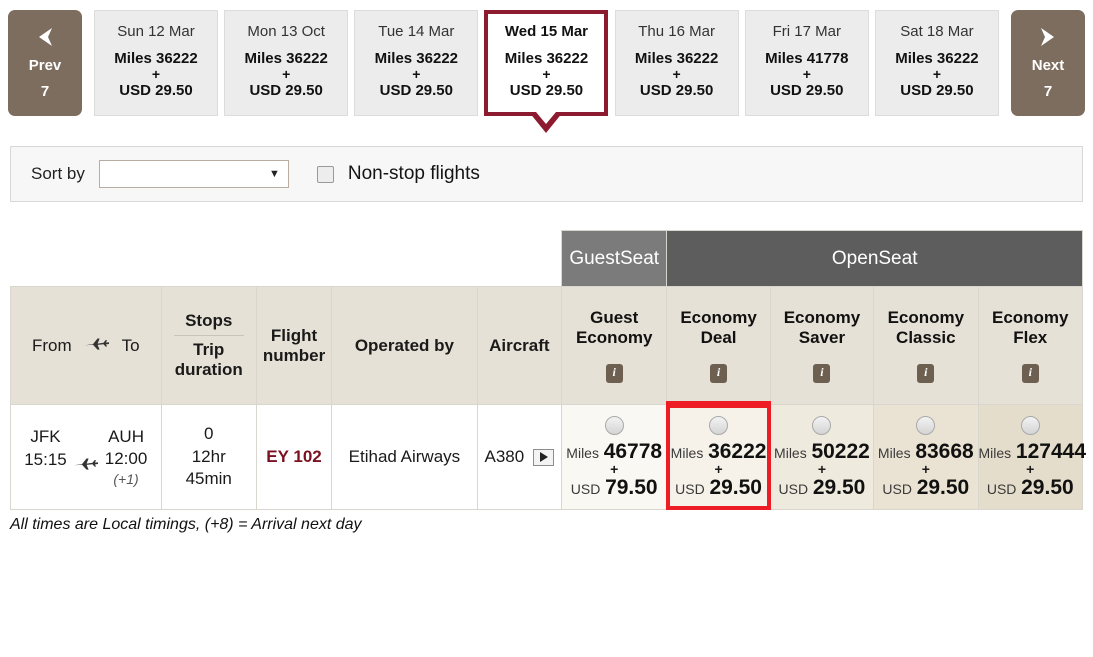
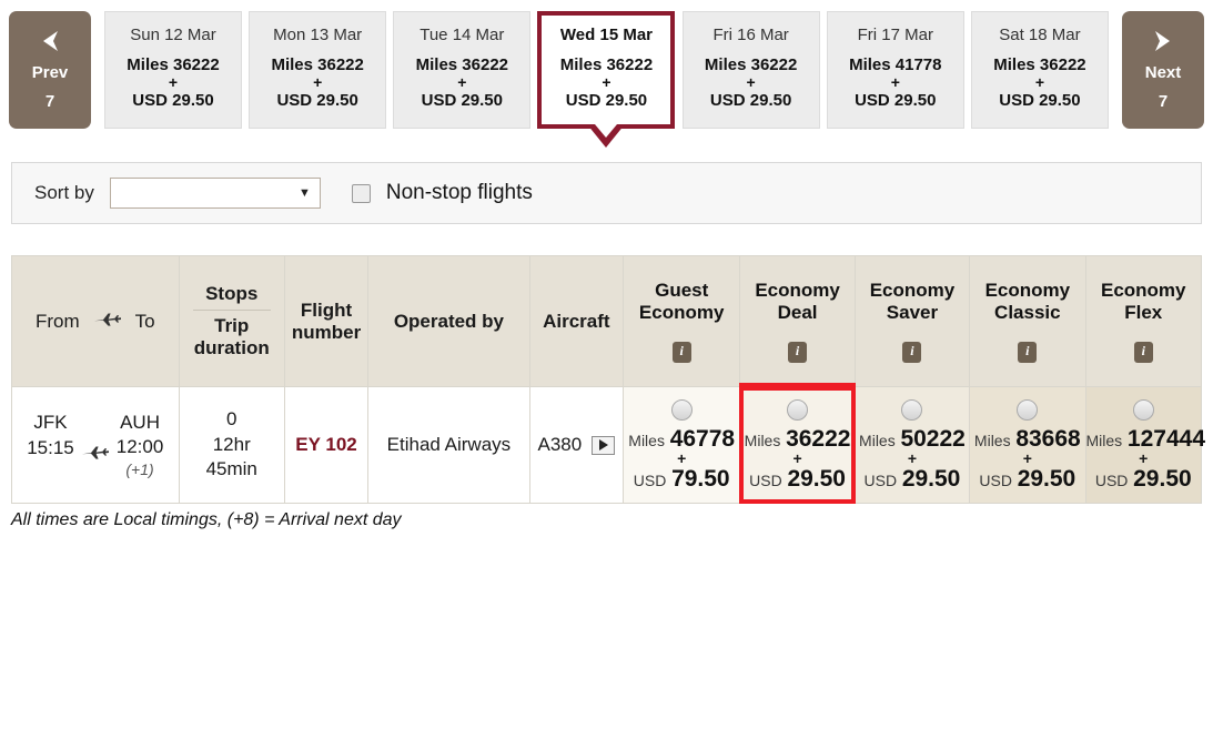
  Prev
  7
  Sun 12 Mar
  Miles 36222
  +
  USD 29.50
- Mon 13 Oct
+ Mon 13 Mar
  Miles 36222
  +
  USD 29.50
  Tue 14 Mar
  Miles 36222
  +
  USD 29.50
  Wed 15 Mar
  Miles 36222
  +
  USD 29.50
- Thu 16 Mar
+ Fri 16 Mar
  Miles 36222
  +
  USD 29.50
  Fri 17 Mar
  Miles 41778
  +
  USD 29.50
  Sat 18 Mar
  Miles 36222
  +
  USD 29.50
  Next
  7
  Sort by
  ▼
  Non-stop flights
- 	GuestSeat	OpenSeat
  From To	Stops Trip duration	Flight number	Operated by	Aircraft	GuestEconomyi	EconomyDeali	EconomySaveri	EconomyClassici	EconomyFlexi
  JFK15:15AUH12:00(+1)	012hr45min	EY 102	Etihad Airways	A380	Miles 46778+USD 79.50	Miles 36222+USD 29.50	Miles 50222+USD 29.50	Miles 83668+USD 29.50	Miles 127444+USD 29.50
  All times are Local timings, (+8) = Arrival next day
